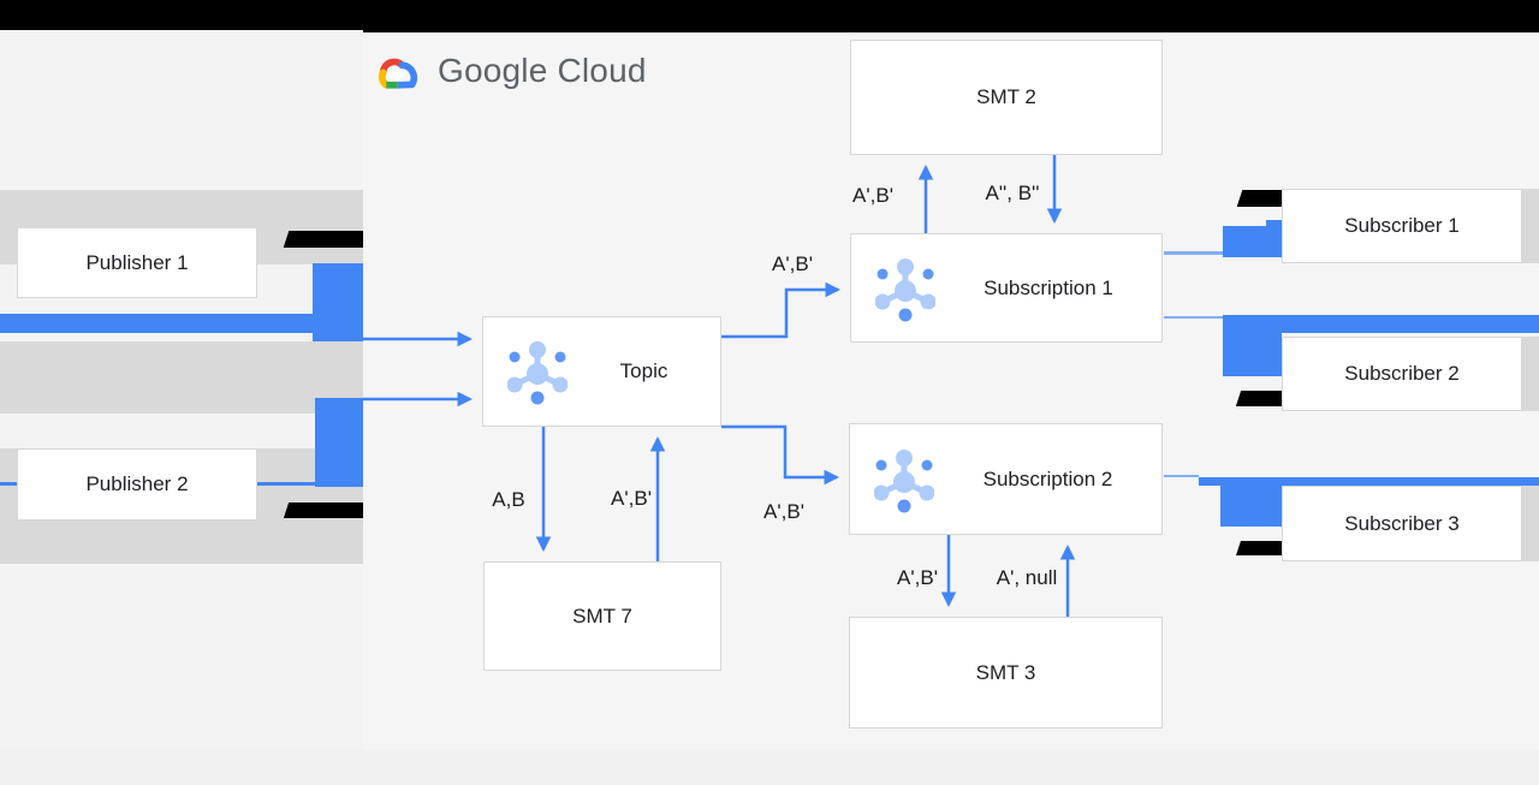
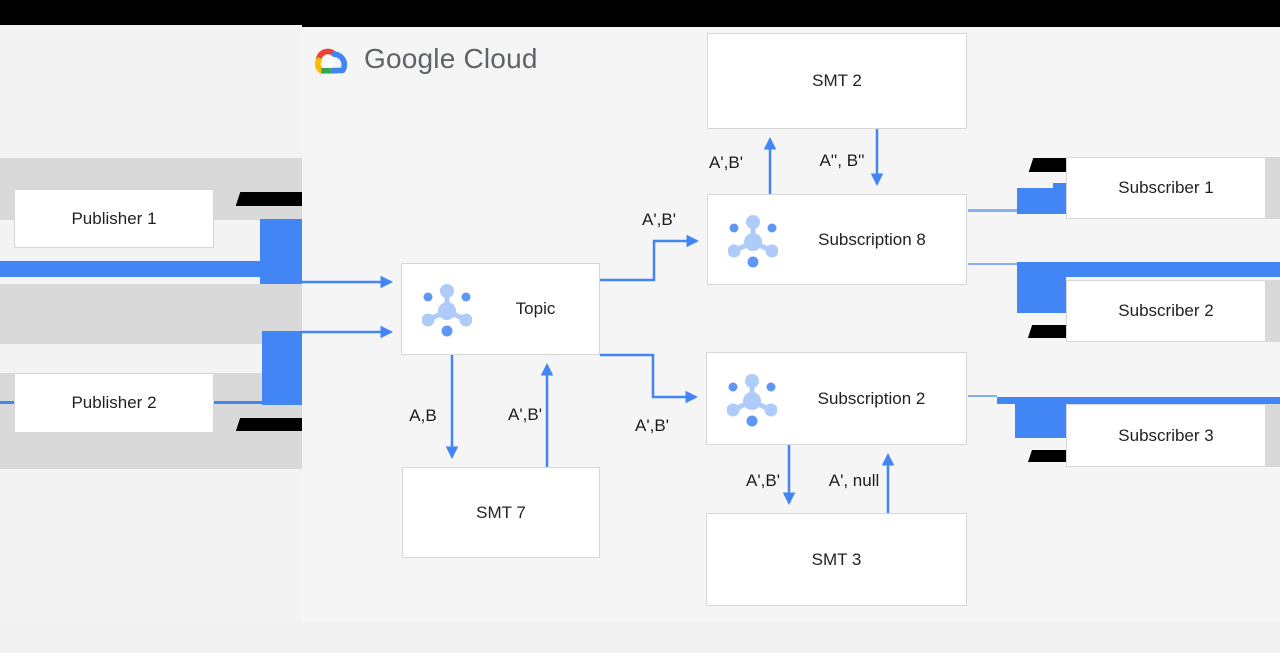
  Google Cloud
  Publisher 1
  Publisher 2
  Topic
  SMT 7
  SMT 2
  SMT 3
- Subscription 1
+ Subscription 8
  Subscription 2
  Subscriber 1
  Subscriber 2
  Subscriber 3
  A,B
  A',B'
  A',B'
  A',B'
  A',B'
  A'', B''
  A',B'
  A', null
